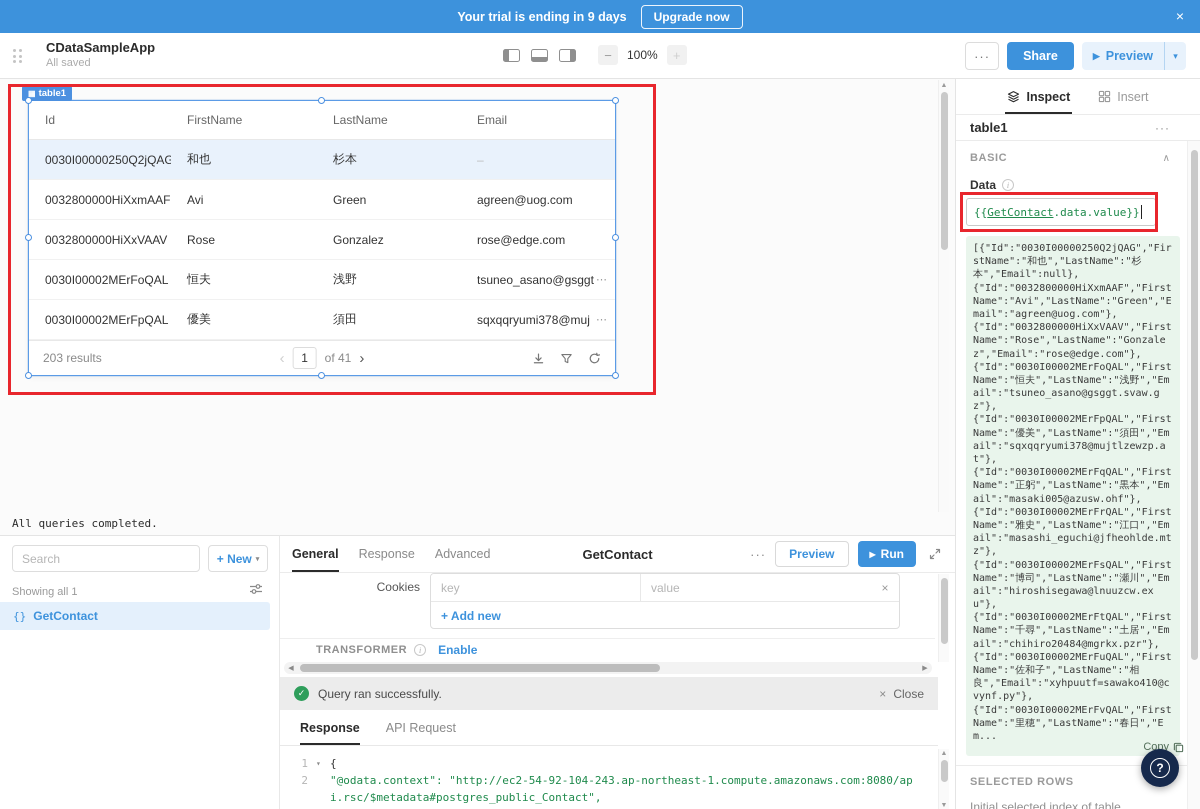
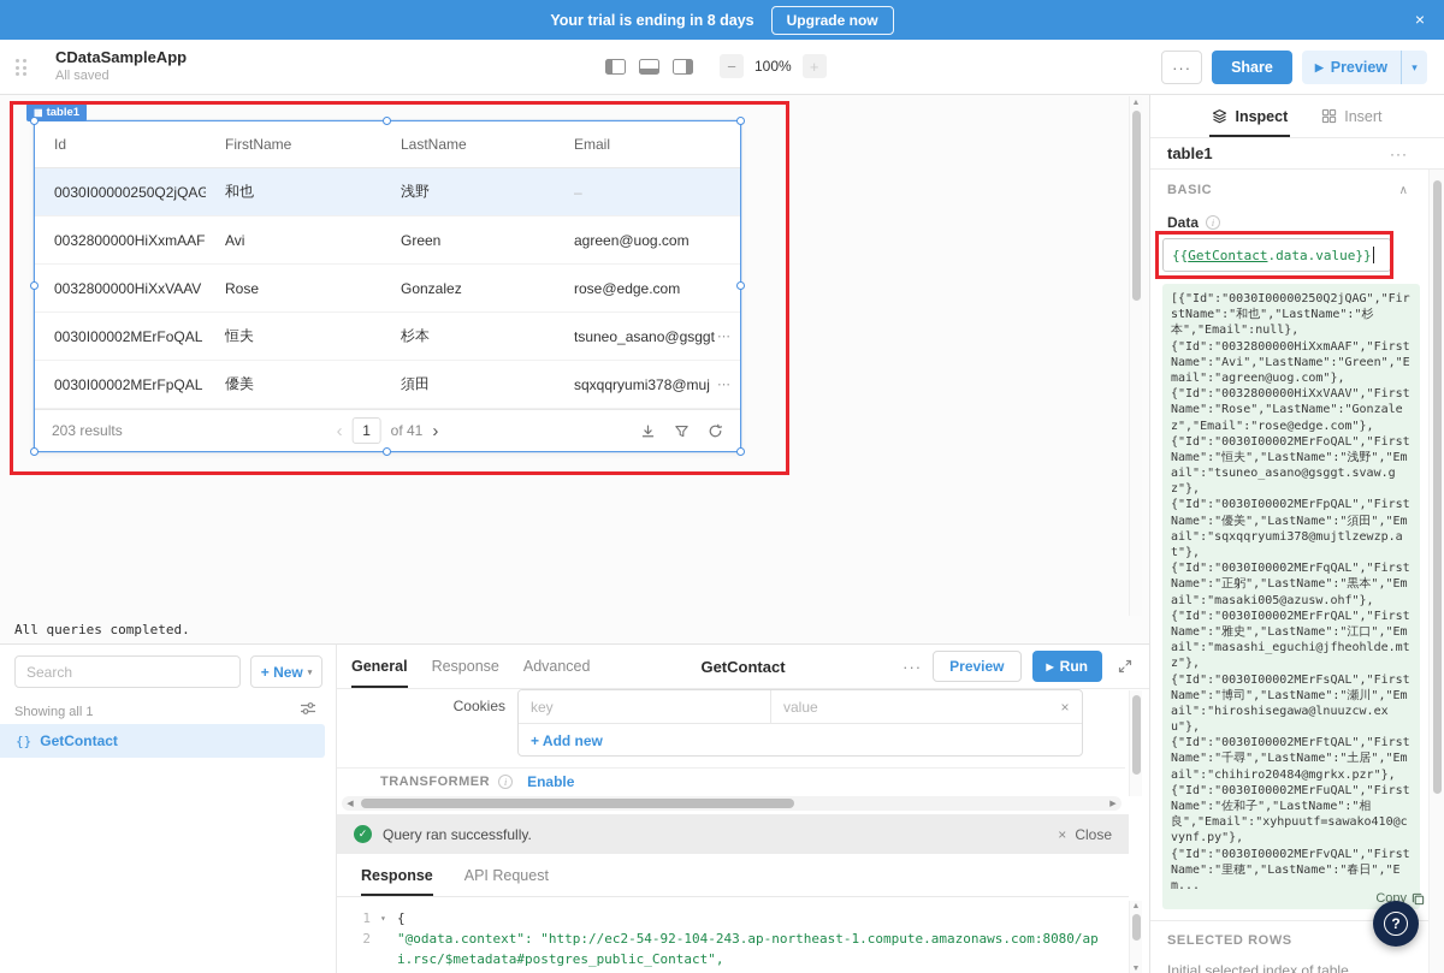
- Your trial is ending in 9 days
+ Your trial is ending in 8 days
  Upgrade now
  ×
  CDataSampleApp
  All saved
  −
  100%
  +
  ···
  Share
  ▶
  Preview
  ▾
  ▦
  table1
  Id
  FirstName
  LastName
  Email
  0030I00000250Q2jQAG
  和也
- 杉本
+ 浅野
  –
  0032800000HiXxmAAF
  Avi
  Green
  agreen@uog.com
  0032800000HiXxVAAV
  Rose
  Gonzalez
  rose@edge.com
  0030I00002MErFoQAL
  恒夫
- 浅野
+ 杉本
  tsuneo_asano@gsggt
  ⋯
  0030I00002MErFpQAL
  優美
  須田
  sqxqqryumi378@muj
  ⋯
  203 results
  ‹
  1
  of 41
  ›
  All queries completed.
  Search
  + New
  Showing all 1
  {}
  GetContact
  General
  Response
  Advanced
  GetContact
  ···
  Preview
  ▶
  Run
  Cookies
  key
  value
  ×
  + Add new
  TRANSFORMER
  i
  Enable
  ✓
  Query ran successfully.
  ×
  Close
  Response
  API Request
  1
  ▾
  {
  2
  "@odata.context": "http://ec2-54-92-104-243.ap-northeast-1.compute.amazonaws.com:8080/api.rsc/$metadata#postgres_public_Contact",
  Inspect
  Insert
  table1
  ···
  BASIC
  ∧
  Data
  i
  {{
  GetContact
  .data.value
  }}
  [{"Id":"0030I00000250Q2jQAG","FirstName":"和也","LastName":"杉本","Email":null},
  {"Id":"0032800000HiXxmAAF","FirstName":"Avi","LastName":"Green","Email":"agreen@uog.com"},
  {"Id":"0032800000HiXxVAAV","FirstName":"Rose","LastName":"Gonzalez","Email":"rose@edge.com"},
  {"Id":"0030I00002MErFoQAL","FirstName":"恒夫","LastName":"浅野","Email":"tsuneo_asano@gsggt.svaw.gz"},
  {"Id":"0030I00002MErFpQAL","FirstName":"優美","LastName":"須田","Email":"sqxqqryumi378@mujtlzewzp.at"},
  {"Id":"0030I00002MErFqQAL","FirstName":"正躬","LastName":"黒本","Email":"masaki005@azusw.ohf"},
  {"Id":"0030I00002MErFrQAL","FirstName":"雅史","LastName":"江口","Email":"masashi_eguchi@jfheohlde.mtz"},
  {"Id":"0030I00002MErFsQAL","FirstName":"博司","LastName":"瀬川","Email":"hiroshisegawa@lnuuzcw.exu"},
  {"Id":"0030I00002MErFtQAL","FirstName":"千尋","LastName":"土居","Email":"chihiro20484@mgrkx.pzr"},
  {"Id":"0030I00002MErFuQAL","FirstName":"佐和子","LastName":"相良","Email":"xyhpuutf=sawako410@cvynf.py"},
  {"Id":"0030I00002MErFvQAL","FirstName":"里穂","LastName":"春日","Em...
  Copy
  SELECTED ROWS
  Initial selected index of table
  ?
